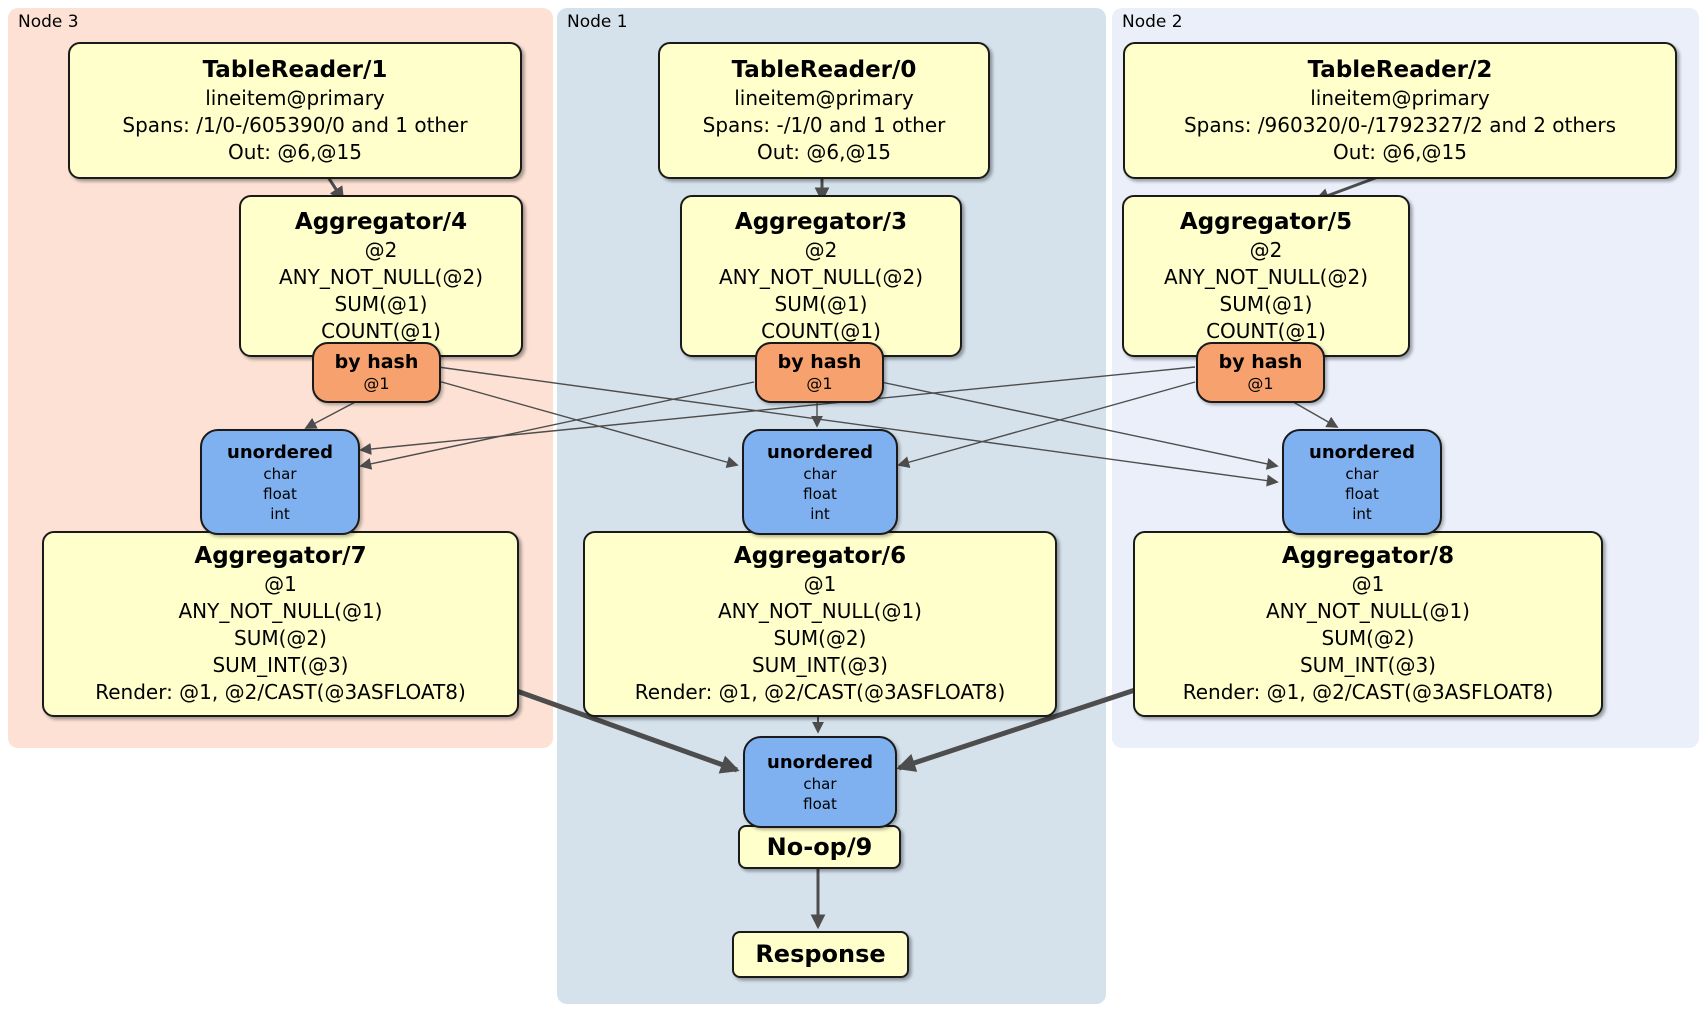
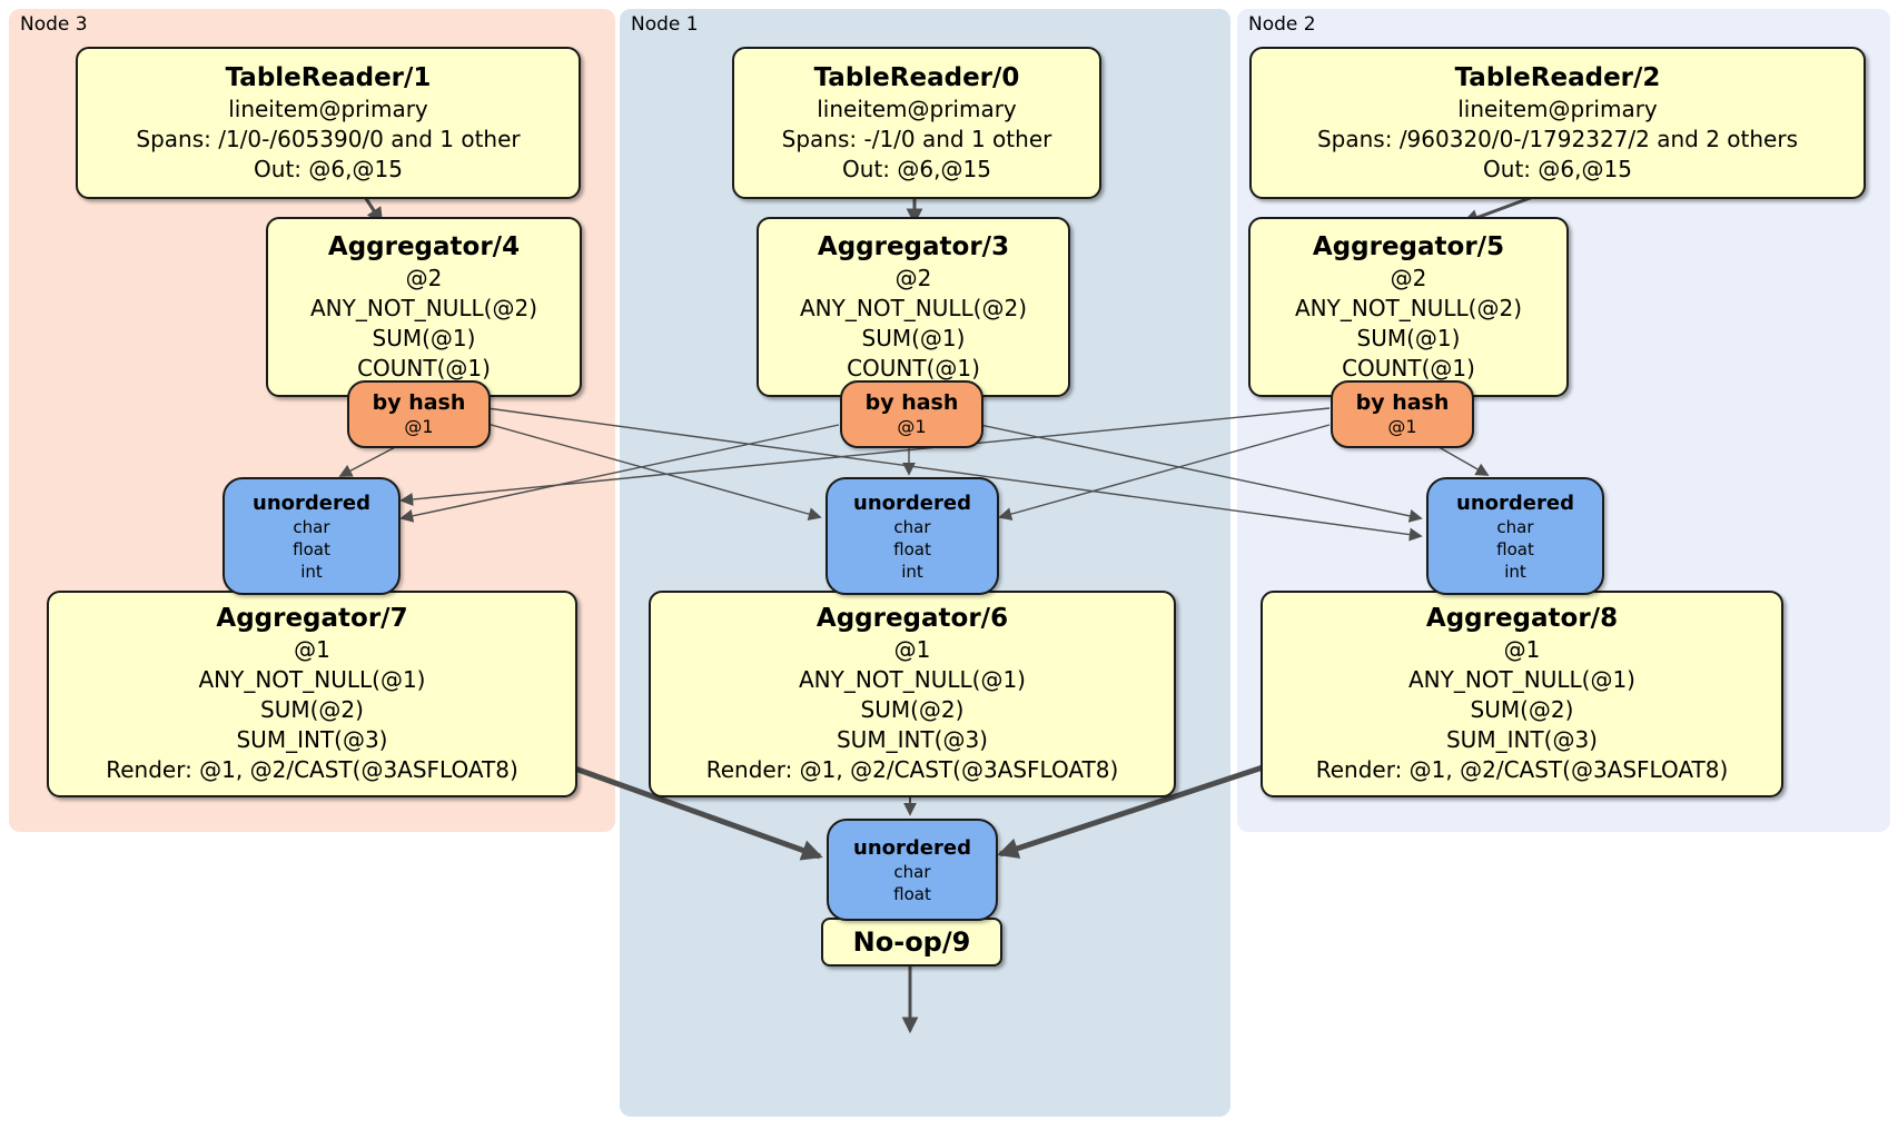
  Node 3
  Node 1
  Node 2
  TableReader/1
  lineitem@primary
  Spans: /1/0-/605390/0 and 1 other
  Out: @6,@15
  Aggregator/4
  @2
  ANY_NOT_NULL(@2)
  SUM(@1)
  COUNT(@1)
  by hash
  @1
  unordered
  char
  float
  int
  Aggregator/7
  @1
  ANY_NOT_NULL(@1)
  SUM(@2)
  SUM_INT(@3)
  Render: @1, @2/CAST(@3ASFLOAT8)
  TableReader/0
  lineitem@primary
  Spans: -/1/0 and 1 other
  Out: @6,@15
  Aggregator/3
  @2
  ANY_NOT_NULL(@2)
  SUM(@1)
  COUNT(@1)
  by hash
  @1
  unordered
  char
  float
  int
  Aggregator/6
  @1
  ANY_NOT_NULL(@1)
  SUM(@2)
  SUM_INT(@3)
  Render: @1, @2/CAST(@3ASFLOAT8)
  TableReader/2
  lineitem@primary
  Spans: /960320/0-/1792327/2 and 2 others
  Out: @6,@15
  Aggregator/5
  @2
  ANY_NOT_NULL(@2)
  SUM(@1)
  COUNT(@1)
  by hash
  @1
  unordered
  char
  float
  int
  Aggregator/8
  @1
  ANY_NOT_NULL(@1)
  SUM(@2)
  SUM_INT(@3)
  Render: @1, @2/CAST(@3ASFLOAT8)
  unordered
  char
  float
  No-op/9
- Response
